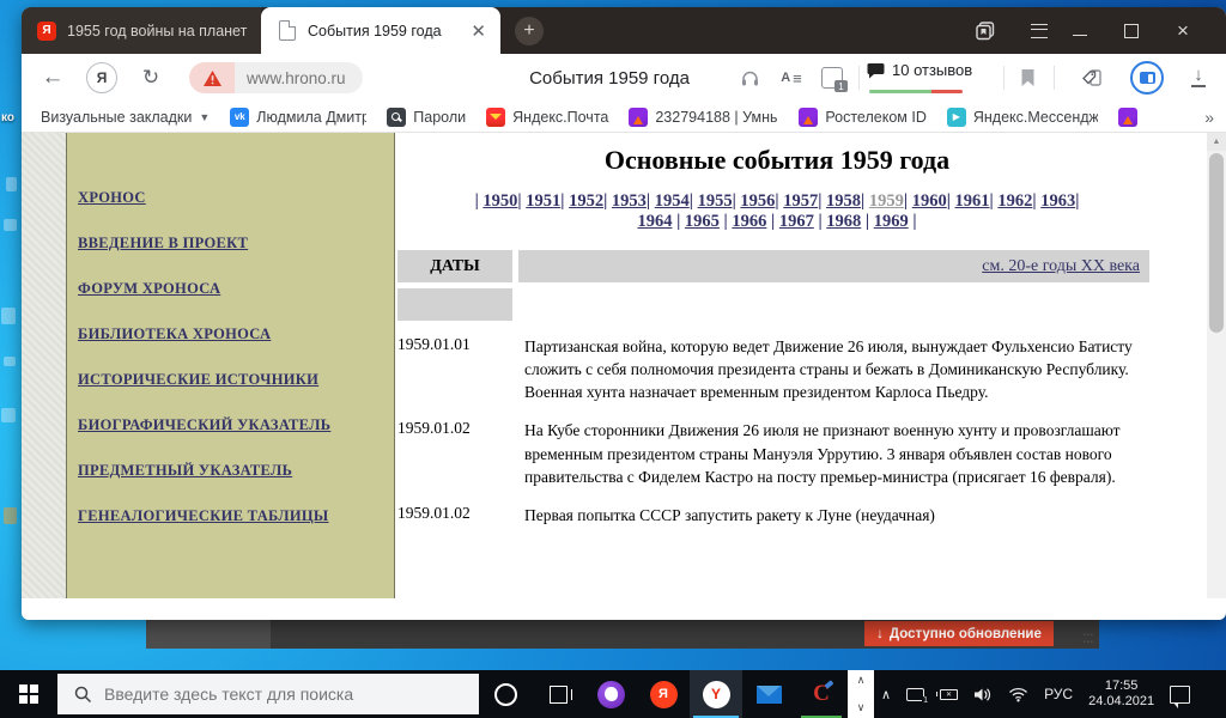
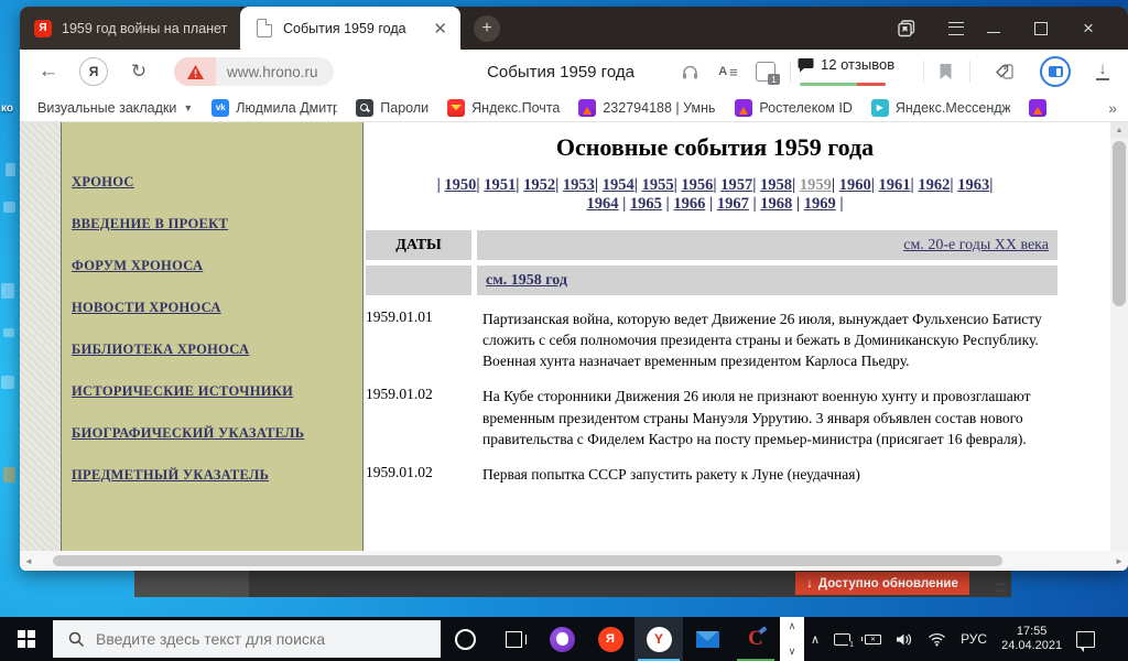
  ко
  ↓
  Доступно обновление
  Я
- 1955 год войны на планет
+ 1959 год войны на планет
  События 1959 года
  ✕
  +
  ×
  ←
  Я
  ↻
  www.hrono.ru
  События 1959 года
  A
  ≡
  1
- 10 отзывов
+ 12 отзывов
  ↓
  Визуальные закладки
  ▼
  vk
  Людмила Дмитр
  Пароли
  Яндекс.Почта
  232794188 | Умны
  Ростелеком ID
  ▶
  Яндекс.Мессендж
  »
  ХРОНОС
  ВВЕДЕНИЕ В ПРОЕКТ
  ФОРУМ ХРОНОСА
+ НОВОСТИ ХРОНОСА
  БИБЛИОТЕКА ХРОНОСА
  ИСТОРИЧЕСКИЕ ИСТОЧНИКИ
  БИОГРАФИЧЕСКИЙ УКАЗАТЕЛЬ
  ПРЕДМЕТНЫЙ УКАЗАТЕЛЬ
- ГЕНЕАЛОГИЧЕСКИЕ ТАБЛИЦЫ
  Основные события 1959 года
  1950 1951 1952 1953 1954 1955 1956 1957 1958 1959 1960 1961 1962 1963|
  1964 1965 1966 1967 1968 1969
  ДАТЫ
  см. 20-е годы XX века
+ см. 1958 год
  1959.01.01
  Партизанская война, которую ведет Движение 26 июля, вынуждает Фульхенсио Батисту сложить с себя полномочия президента страны и бежать в Доминиканскую Республику. Военная хунта назначает временным президентом Карлоса Пьедру.
  1959.01.02
  На Кубе сторонники Движения 26 июля не признают военную хунту и провозглашают временным президентом страны Мануэля Уррутию. 3 января объявлен состав нового правительства с Фиделем Кастро на посту премьер-министра (присягает 16 февраля).
  1959.01.02
  Первая попытка СССР запустить ракету к Луне (неудачная)
+ ◄
+ ►
  Введите здесь текст для поиска
  Я
  Y
  C
  ∧
  ∨
  ∧
  РУС
  17:55
  24.04.2021
